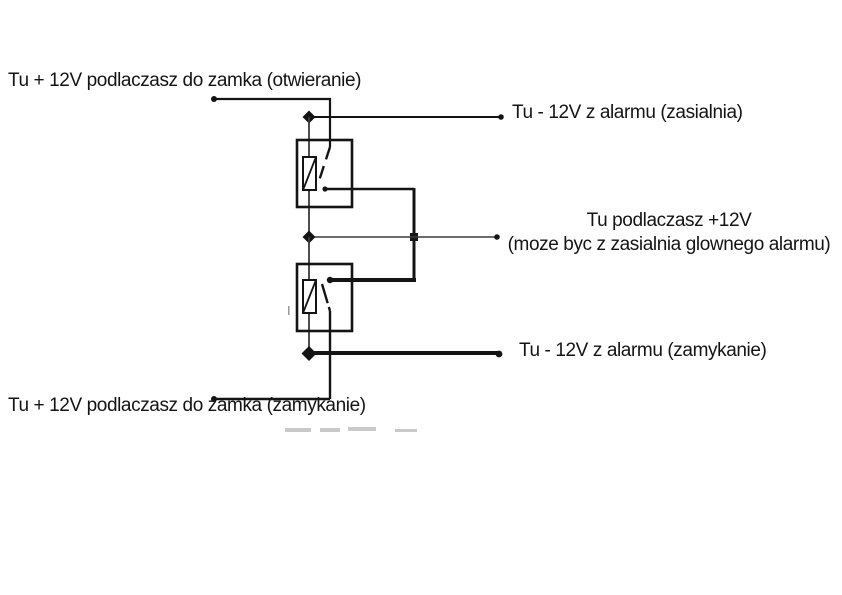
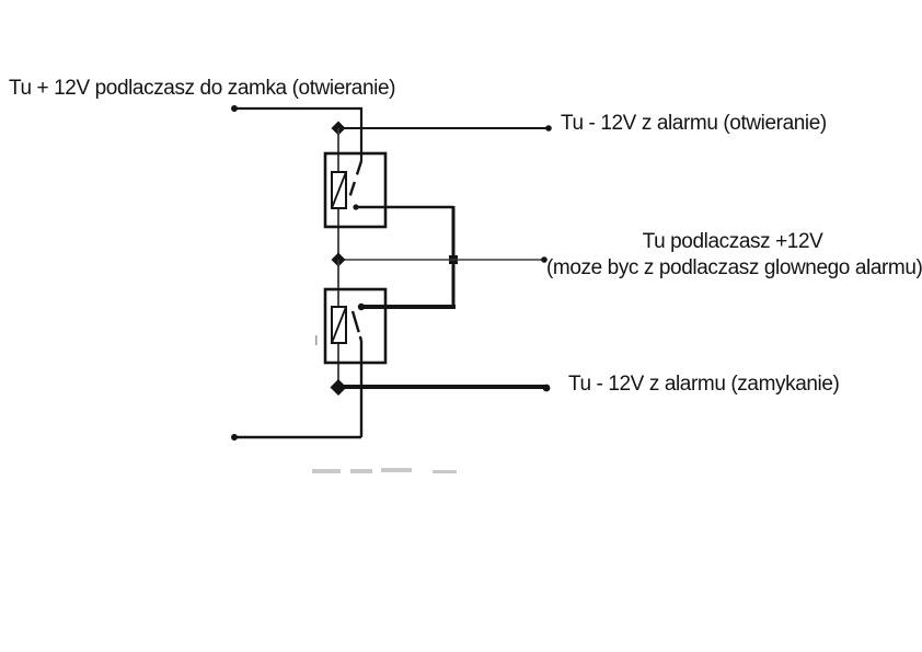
  Tu + 12V podlaczasz do zamka (otwieranie)
- Tu - 12V z alarmu (zasialnia)
+ Tu - 12V z alarmu (otwieranie)
  Tu podlaczasz +12V
- (moze byc z zasialnia glownego alarmu)
+ (moze byc z podlaczasz glownego alarmu)
  Tu - 12V z alarmu (zamykanie)
- Tu + 12V podlaczasz do zamka (zamykanie)
